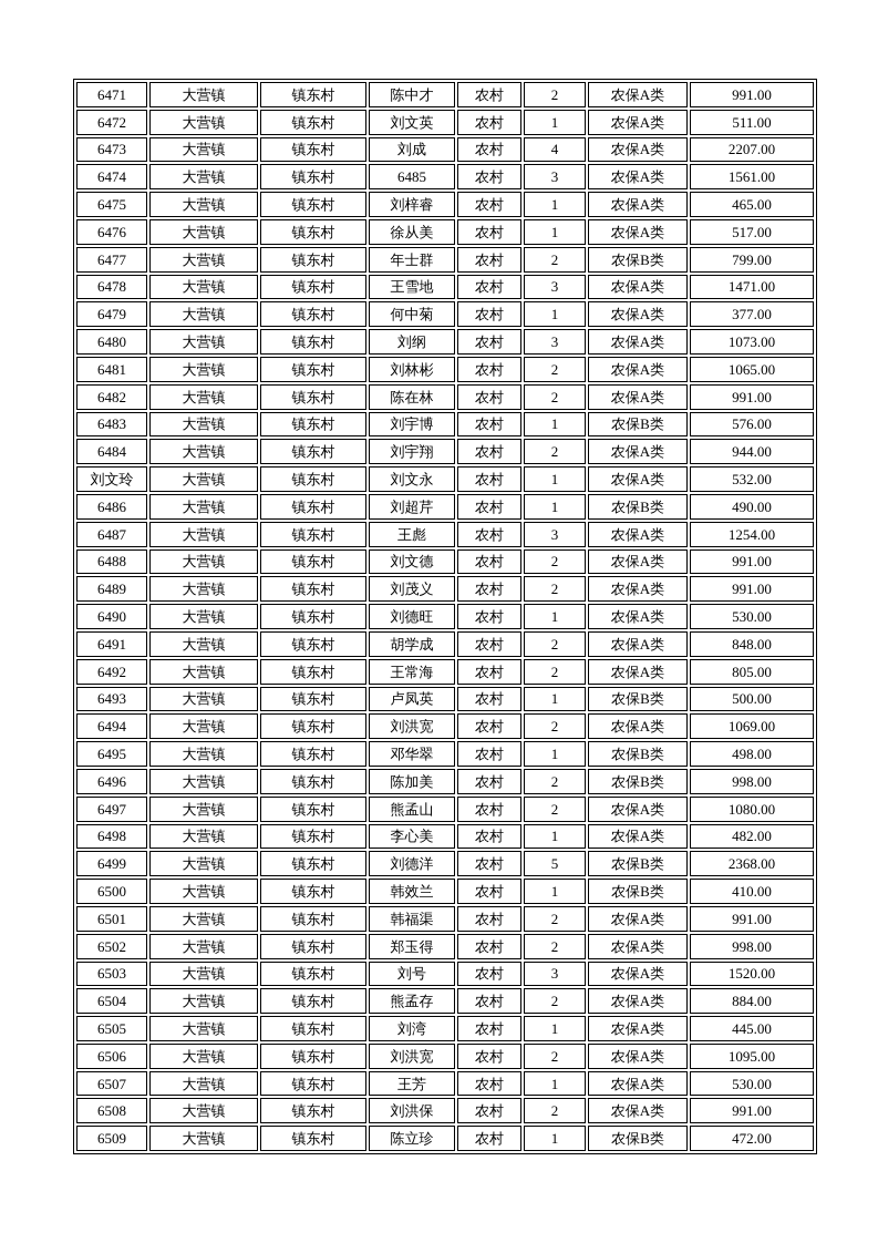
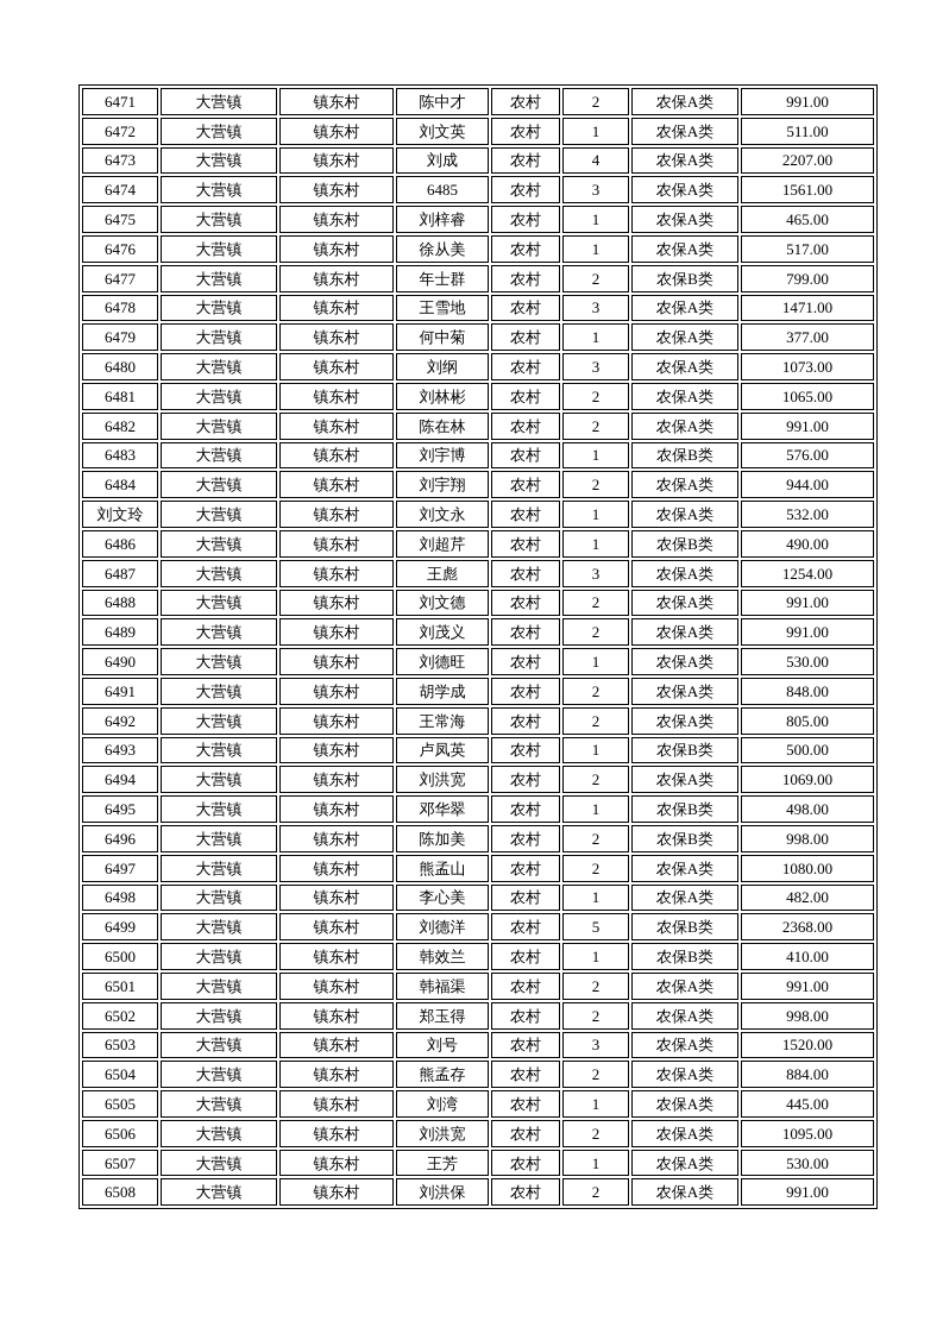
  6471	大营镇	镇东村	陈中才	农村	2	农保A类	991.00
  6472	大营镇	镇东村	刘文英	农村	1	农保A类	511.00
  6473	大营镇	镇东村	刘成	农村	4	农保A类	2207.00
  6474	大营镇	镇东村	6485	农村	3	农保A类	1561.00
  6475	大营镇	镇东村	刘梓睿	农村	1	农保A类	465.00
  6476	大营镇	镇东村	徐从美	农村	1	农保A类	517.00
  6477	大营镇	镇东村	年士群	农村	2	农保B类	799.00
  6478	大营镇	镇东村	王雪地	农村	3	农保A类	1471.00
  6479	大营镇	镇东村	何中菊	农村	1	农保A类	377.00
  6480	大营镇	镇东村	刘纲	农村	3	农保A类	1073.00
  6481	大营镇	镇东村	刘林彬	农村	2	农保A类	1065.00
  6482	大营镇	镇东村	陈在林	农村	2	农保A类	991.00
  6483	大营镇	镇东村	刘宇博	农村	1	农保B类	576.00
  6484	大营镇	镇东村	刘宇翔	农村	2	农保A类	944.00
  刘文玲	大营镇	镇东村	刘文永	农村	1	农保A类	532.00
  6486	大营镇	镇东村	刘超芹	农村	1	农保B类	490.00
  6487	大营镇	镇东村	王彪	农村	3	农保A类	1254.00
  6488	大营镇	镇东村	刘文德	农村	2	农保A类	991.00
  6489	大营镇	镇东村	刘茂义	农村	2	农保A类	991.00
  6490	大营镇	镇东村	刘德旺	农村	1	农保A类	530.00
  6491	大营镇	镇东村	胡学成	农村	2	农保A类	848.00
  6492	大营镇	镇东村	王常海	农村	2	农保A类	805.00
  6493	大营镇	镇东村	卢凤英	农村	1	农保B类	500.00
  6494	大营镇	镇东村	刘洪宽	农村	2	农保A类	1069.00
  6495	大营镇	镇东村	邓华翠	农村	1	农保B类	498.00
  6496	大营镇	镇东村	陈加美	农村	2	农保B类	998.00
  6497	大营镇	镇东村	熊孟山	农村	2	农保A类	1080.00
  6498	大营镇	镇东村	李心美	农村	1	农保A类	482.00
  6499	大营镇	镇东村	刘德洋	农村	5	农保B类	2368.00
  6500	大营镇	镇东村	韩效兰	农村	1	农保B类	410.00
  6501	大营镇	镇东村	韩福渠	农村	2	农保A类	991.00
  6502	大营镇	镇东村	郑玉得	农村	2	农保A类	998.00
  6503	大营镇	镇东村	刘号	农村	3	农保A类	1520.00
  6504	大营镇	镇东村	熊孟存	农村	2	农保A类	884.00
  6505	大营镇	镇东村	刘湾	农村	1	农保A类	445.00
  6506	大营镇	镇东村	刘洪宽	农村	2	农保A类	1095.00
  6507	大营镇	镇东村	王芳	农村	1	农保A类	530.00
  6508	大营镇	镇东村	刘洪保	农村	2	农保A类	991.00
- 6509	大营镇	镇东村	陈立珍	农村	1	农保B类	472.00
